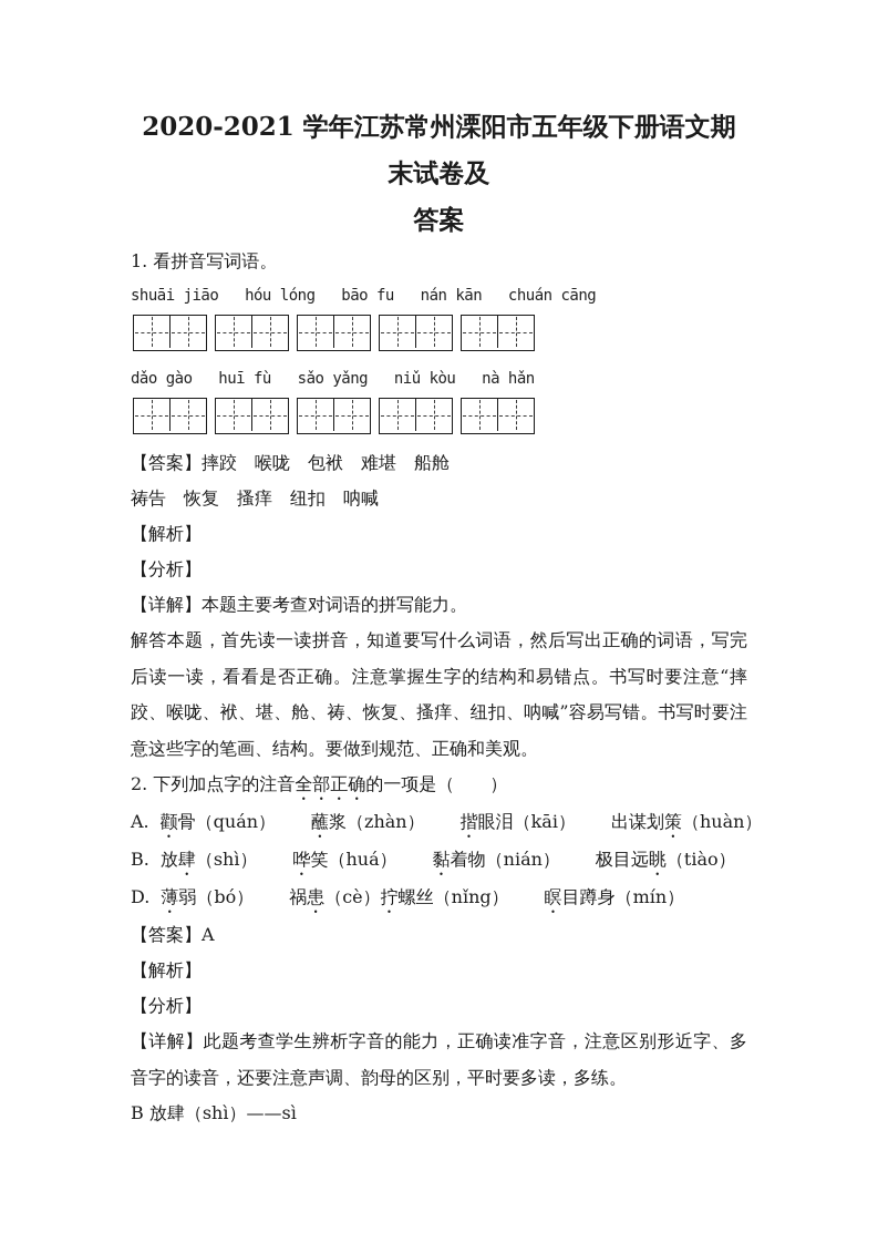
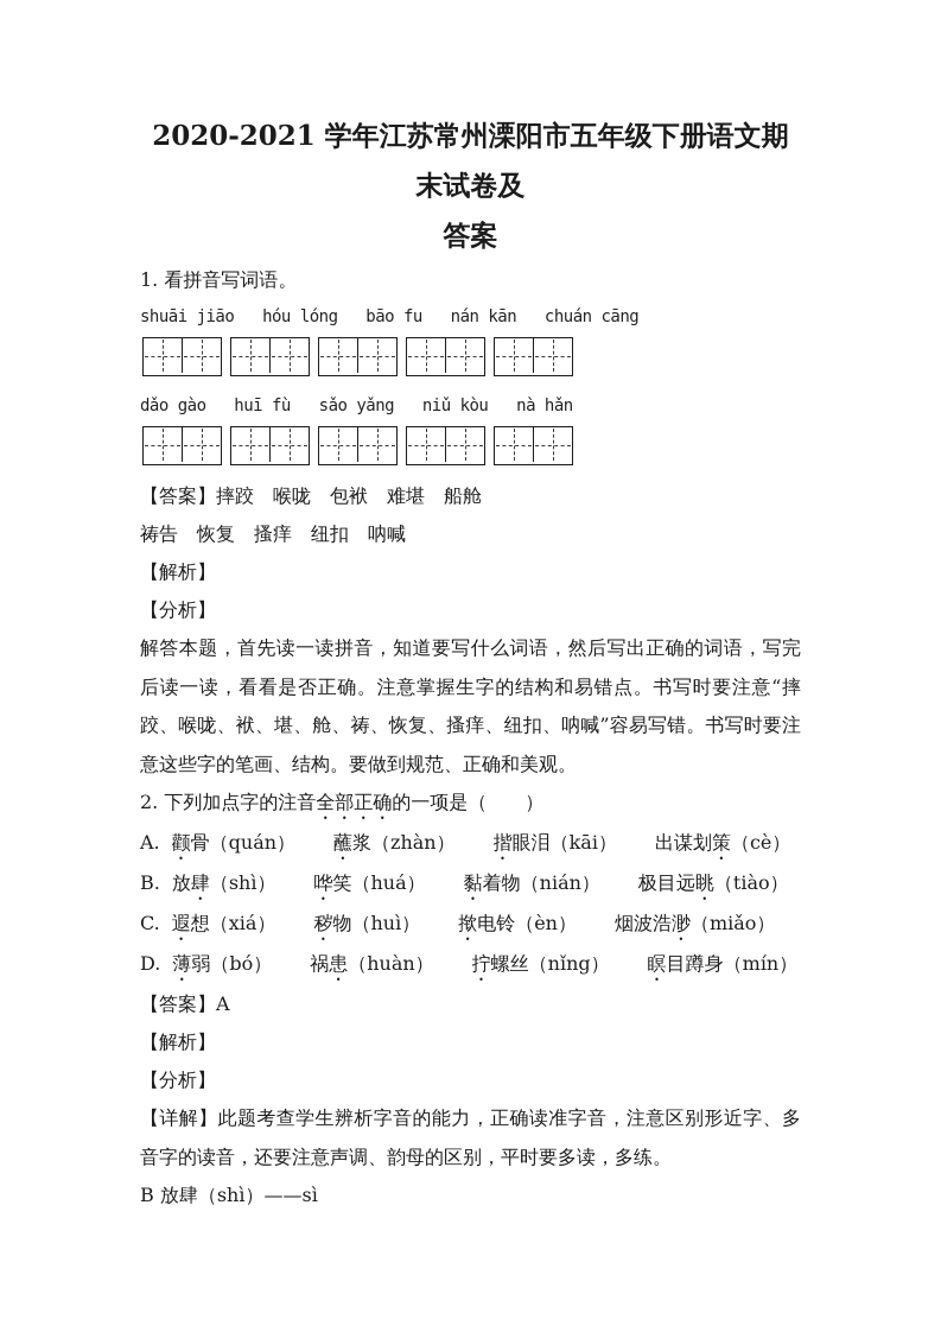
  2020-2021 学年江苏常州溧阳市五年级下册语文期末试卷及
  答案
  1. 看拼音写词语。
  shuāi jiāo hóu lóng bāo fu nán kān chuán cāng
  dǎo gào huī fù sǎo yǎng niǔ kòu nà hǎn
  【答案】摔跤 喉咙 包袱 难堪 船舱
  祷告 恢复 搔痒 纽扣 呐喊
  【解析】
  【分析】
- 【详解】本题主要考查对词语的拼写能力。
  解答本题，首先读一读拼音，知道要写什么词语，然后写出正确的词语，写完后读一读，看看是否正确。注意掌握生字的结构和易错点。书写时要注意“摔跤、喉咙、袱、堪、舱、祷、恢复、搔痒、纽扣、呐喊”容易写错。书写时要注意这些字的笔画、结构。要做到规范、正确和美观。
  2. 下列加点字的注音全部正确的一项是（ ）
- A. 颧骨（quán） 蘸浆（zhàn） 揩眼泪（kāi） 出谋划策（huàn）
+ A. 颧骨（quán） 蘸浆（zhàn） 揩眼泪（kāi） 出谋划策（cè）
  B. 放肆（shì） 哗笑（huá） 黏着物（nián） 极目远眺（tiào）
+ C. 遐想（xiá） 秽物（huì） 揿电铃（èn） 烟波浩渺（miǎo）
- D. 薄弱（bó） 祸患（cè）拧螺丝（nǐng） 瞑目蹲身（mín）
+ D. 薄弱（bó） 祸患（huàn） 拧螺丝（nǐng） 瞑目蹲身（mín）
  【答案】A
  【解析】
  【分析】
  【详解】此题考查学生辨析字音的能力，正确读准字音，注意区别形近字、多音字的读音，还要注意声调、韵母的区别，平时要多读，多练。
  B 放肆（shì）——sì
